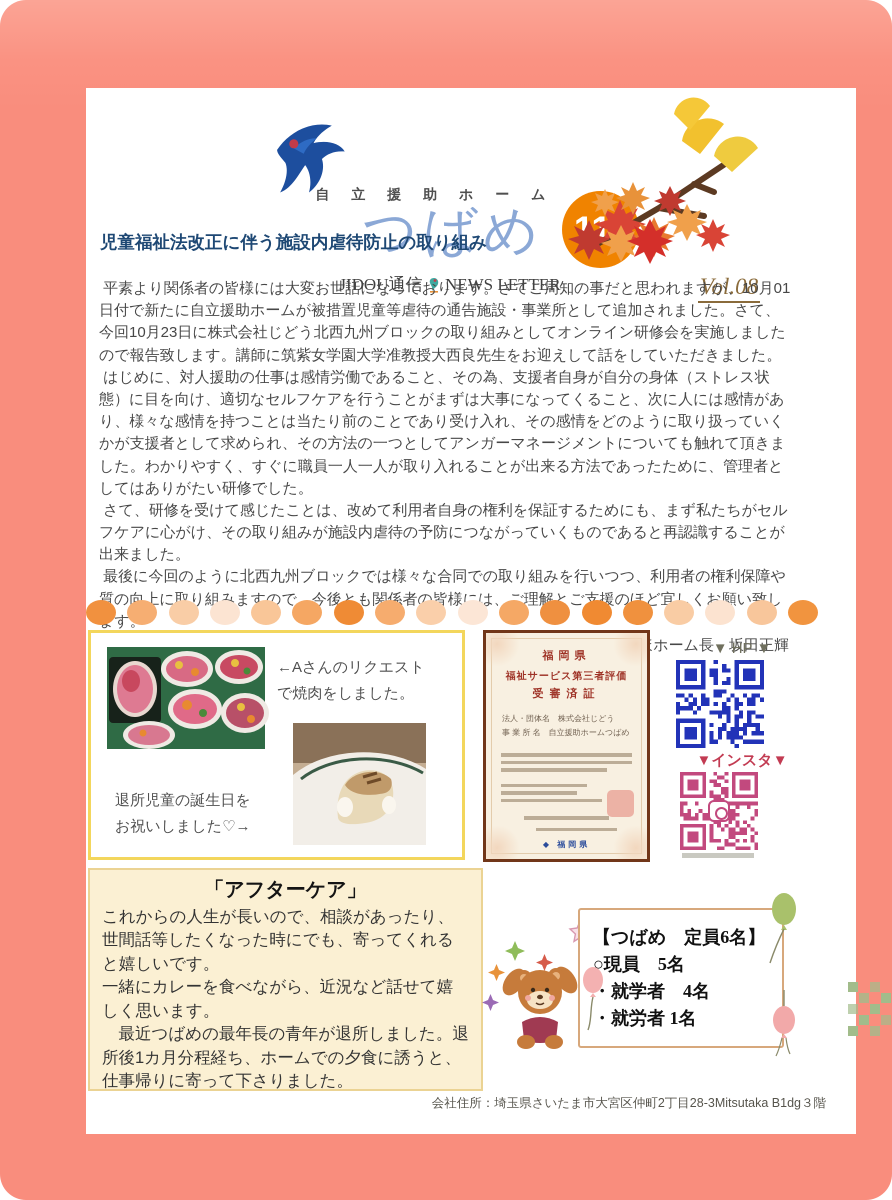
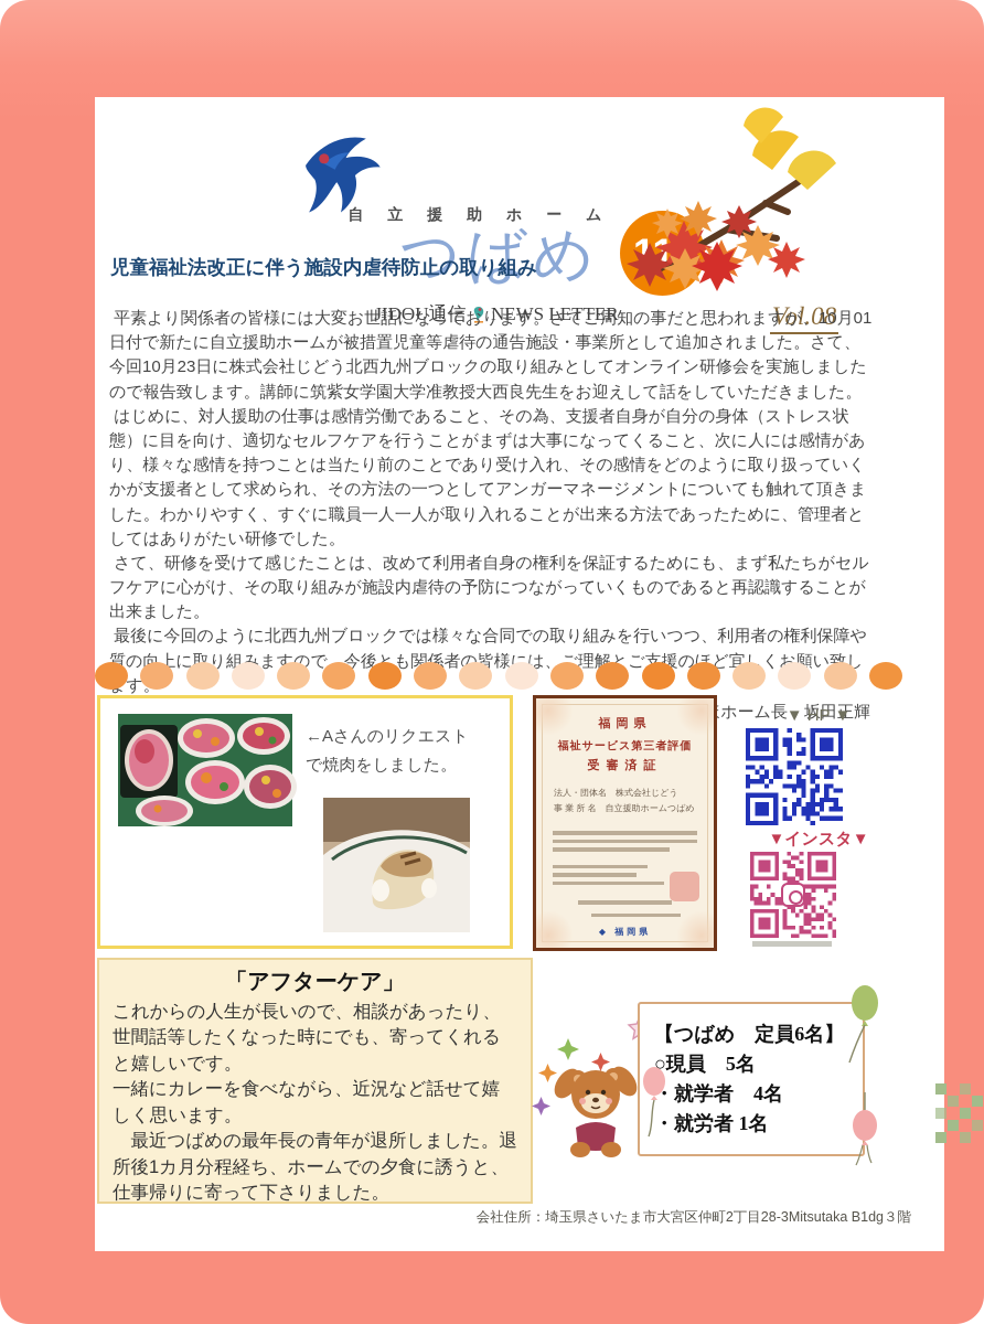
  自 立 援 助 ホ ー ム
  つばめ
  JIDOU通信 NEWS LETTER
  Vol.08
  児童福祉法改正に伴う施設内虐待防止の取り組み
  平素より関係者の皆様には大変お世話になっております。さてご周知の事だと思われますが、10月01日付で新たに自立援助ホームが被措置児童等虐待の通告施設・事業所として追加されました。さて、今回10月23日に株式会社じどう北西九州ブロックの取り組みとしてオンライン研修会を実施しましたので報告致します。講師に筑紫女学園大学准教授大西良先生をお迎えして話をしていただきました。
  はじめに、対人援助の仕事は感情労働であること、その為、支援者自身が自分の身体（ストレス状態）に目を向け、適切なセルフケアを行うことがまずは大事になってくること、次に人には感情があり、様々な感情を持つことは当たり前のことであり受け入れ、その感情をどのように取り扱っていくかが支援者として求められ、その方法の一つとしてアンガーマネージメントについても触れて頂きました。わかりやすく、すぐに職員一人一人が取り入れることが出来る方法であったために、管理者としてはありがたい研修でした。
  さて、研修を受けて感じたことは、改めて利用者自身の権利を保証するためにも、まず私たちがセルフケアに心がけ、その取り組みが施設内虐待の予防につながっていくものであると再認識することが出来ました。
  最後に今回のように北西九州ブロックでは様々な合同での取り組みを行いつつ、利用者の権利保障や質の向上にり組みますので今後も関係者の皆様は、ご理解とご支援のど宜しくお願いしす
  ホーム長 坂田正輝
  ←Aさんのリクエスト
  で焼肉をしました。
- 退所児童の誕生日を
- お祝いしました♡→
  福岡県
  福祉サービス第三者評価
  受審済証
  法人・団体名 株式会社じどう
  事 業 所 名 自立援助ホームつばめ
  ◆ 福岡県
  ▼ HP ▼
  ▼インスタ▼
  「アフターケア」
  これからの人生が長いので、相談があったり、世間話等したくなった時にでも、寄ってくれると嬉しいです。
  一緒にカレーを食べながら、近況など話せて嬉しく思います。
  最近つばめの最年長の青年が退所しました。退所後1カ月分程経ち、ホームでの夕食に誘うと、仕事帰りに寄って下さりました。
  【つばめ 定員6名】
  ○現員 5名
  ・就学者 4名
  ・就労者 1名
  会社住所：埼玉県さいたま市大宮区仲町2丁目28-3Mitsutaka B1dg３階
